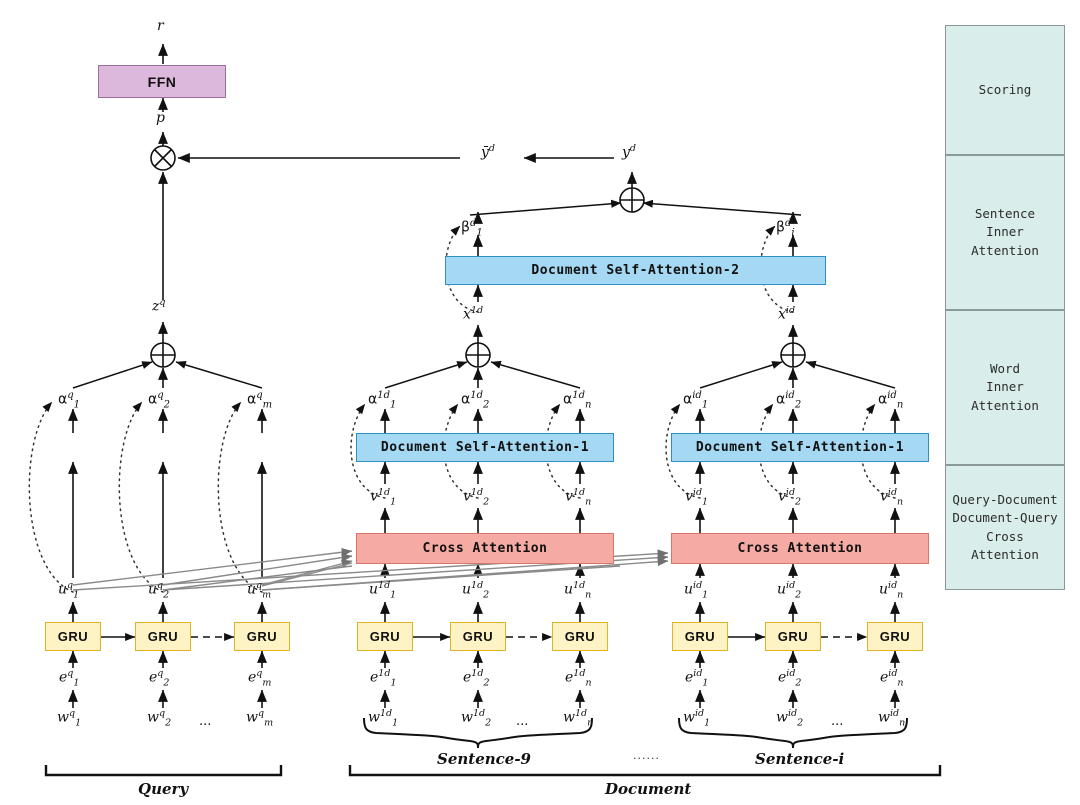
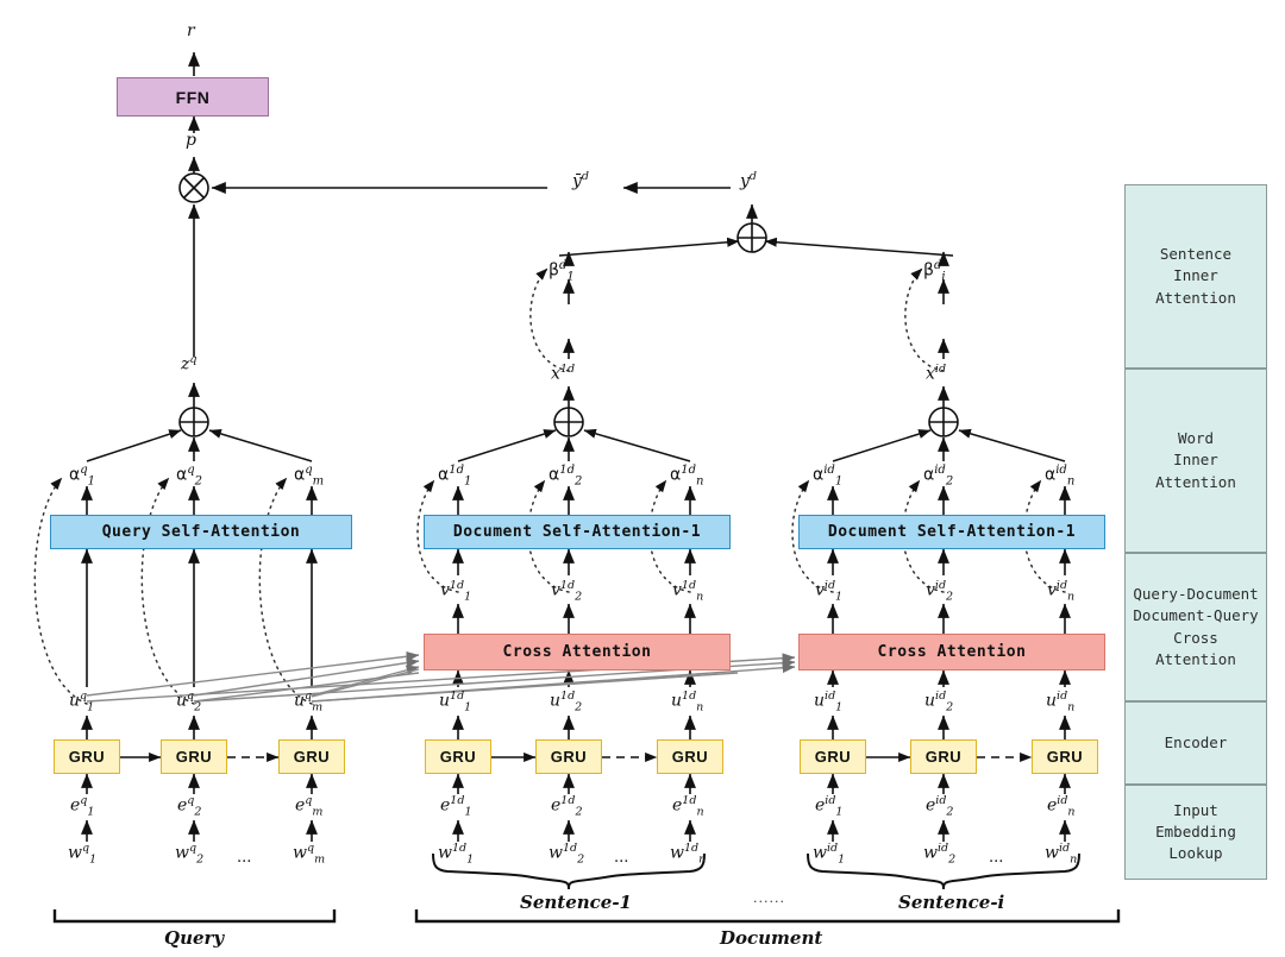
  FFN
+ Query Self-Attention
  Document Self-Attention-1
  Document Self-Attention-1
- Document Self-Attention-2
  Cross Attention
  Cross Attention
  GRU
  GRU
  GRU
  GRU
  GRU
  GRU
  GRU
  GRU
  GRU
- Scoring
  Sentence
  Inner
  Attention
  Word
  Inner
  Attention
  Query-Document
  Document-Query
  Cross
  Attention
+ Encoder
+ Input
+ Embedding
+ Lookup
  r
  p
  zq
  ȳd
  yd
  βd1
  βdi
  x1d
  xid
  αq1
  αq2
  αqm
  uq1
  uq2
  uqm
  eq1
  eq2
  eqm
  wq1
  wq2
  wqm
  ...
  α1d1
  α1d2
  α1dn
  v1d1
  v1d2
  v1dn
  u1d1
  u1d2
  u1dn
  e1d1
  e1d2
  e1dn
  w1d1
  w1d2
  w1dn
  ...
  αid1
  αid2
  αidn
  vid1
  vid2
  vidn
  uid1
  uid2
  uidn
  eid1
  eid2
  eidn
  wid1
  wid2
  widn
  ...
- Sentence-9
+ Sentence-1
  Sentence-i
  ······
  Query
  Document
